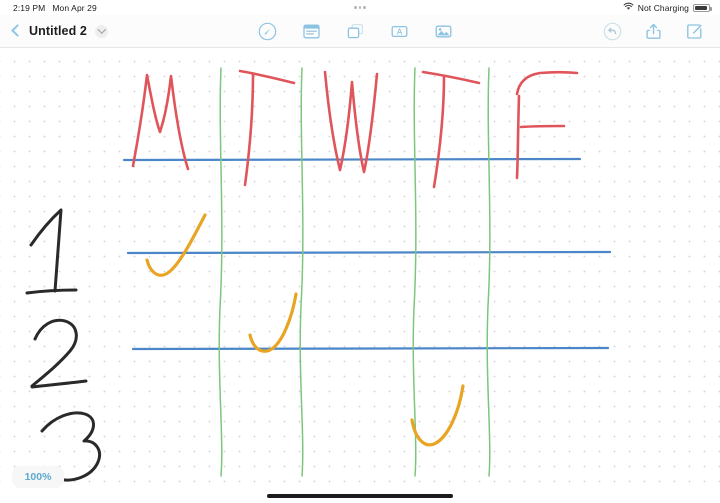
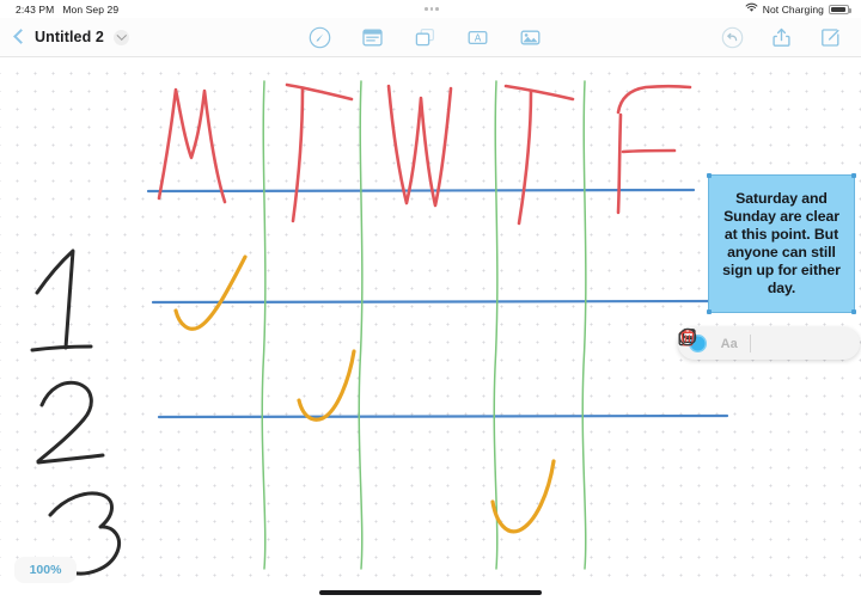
- 2:19 PM
+ 2:43 PM
- Mon Apr 29
+ Mon Sep 29
  Not Charging
  Untitled 2
  A
+ Saturday and Sunday are clear at this point. But anyone can still sign up for either day.
+ Aa
  100%
